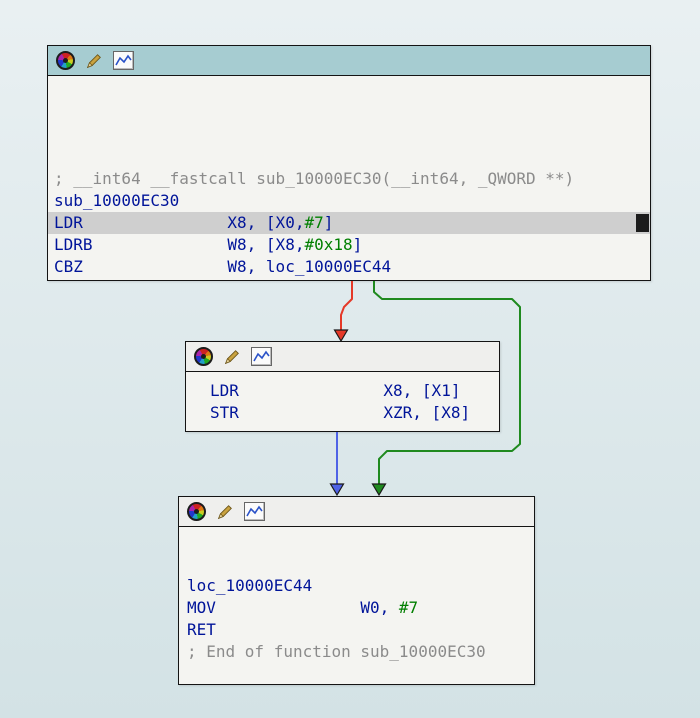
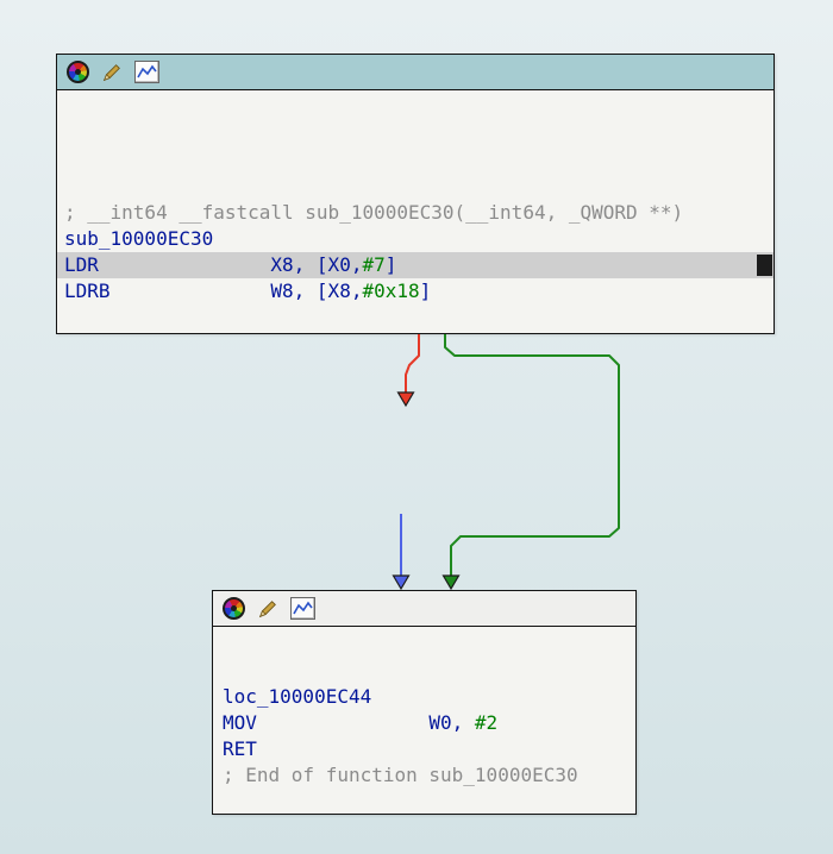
  ; __int64 __fastcall sub_10000EC30(__int64, _QWORD **)
  sub_10000EC30
  LDR X8, [X0,#7]
  LDRB W8, [X8,#0x18]
- CBZ W8, loc_10000EC44
- LDR X8, [X1]
- STR XZR, [X8]
  loc_10000EC44
- MOV W0, #7
+ MOV W0, #2
  RET
  ; End of function sub_10000EC30
